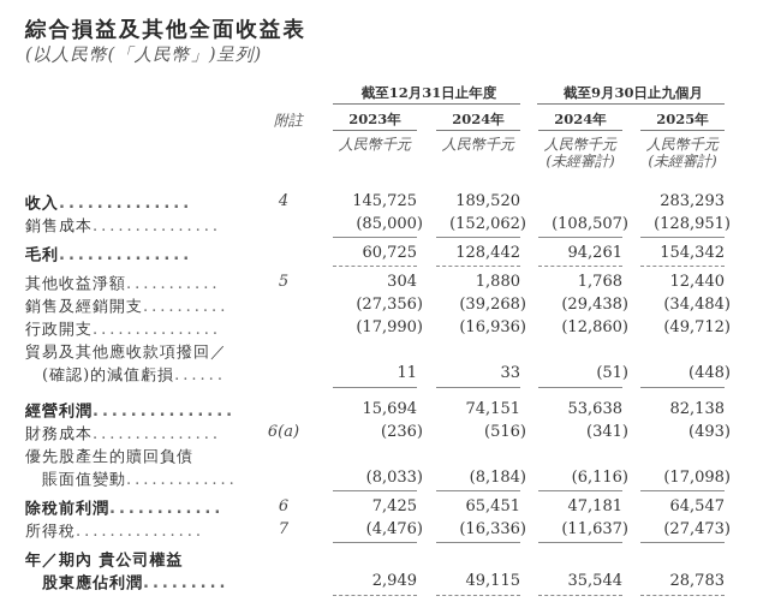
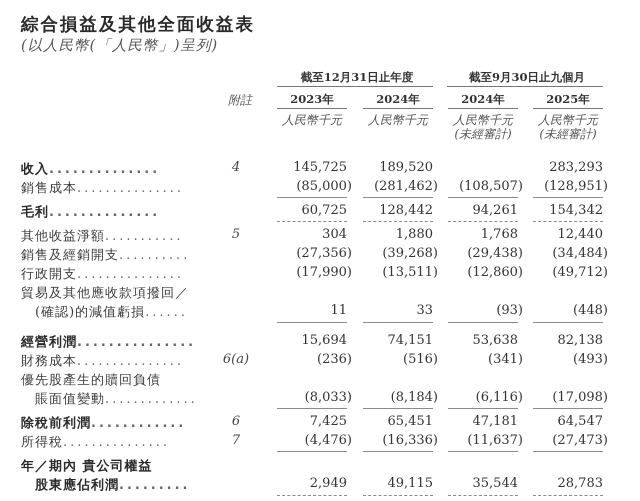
  綜合損益及其他全面收益表
  (以人民幣(「人民幣」)呈列)
  截至12月31日止年度
  截至9月30日止九個月
  附註
  2023年
  2024年
  2024年
  2025年
  人民幣千元
  人民幣千元
  人民幣千元
  (未經審計)
  人民幣千元
  (未經審計)
  收入..............
  4
  145,725
  189,520
  283,293
  銷售成本...............
  (85,000)
- (152,062)
+ (281,462)
  (108,507)
  (128,951)
  毛利..............
  60,725
  128,442
  94,261
  154,342
  其他收益淨額...........
  5
  304
  1,880
  1,768
  12,440
  銷售及經銷開支..........
  (27,356)
  (39,268)
  (29,438)
  (34,484)
  行政開支...............
  (17,990)
- (16,936)
+ (13,511)
  (12,860)
  (49,712)
  貿易及其他應收款項撥回／
  (確認)的減值虧損......
  11
  33
- (51)
+ (93)
  (448)
  經營利潤...............
  15,694
  74,151
  53,638
  82,138
  財務成本...............
  6(a)
  (236)
  (516)
  (341)
  (493)
  優先股產生的贖回負債
  賬面值變動.............
  (8,033)
  (8,184)
  (6,116)
  (17,098)
  除稅前利潤............
  6
  7,425
  65,451
  47,181
  64,547
  所得稅...............
  7
  (4,476)
  (16,336)
  (11,637)
  (27,473)
  年／期內 貴公司權益
  股東應佔利潤.........
  2,949
  49,115
  35,544
  28,783
